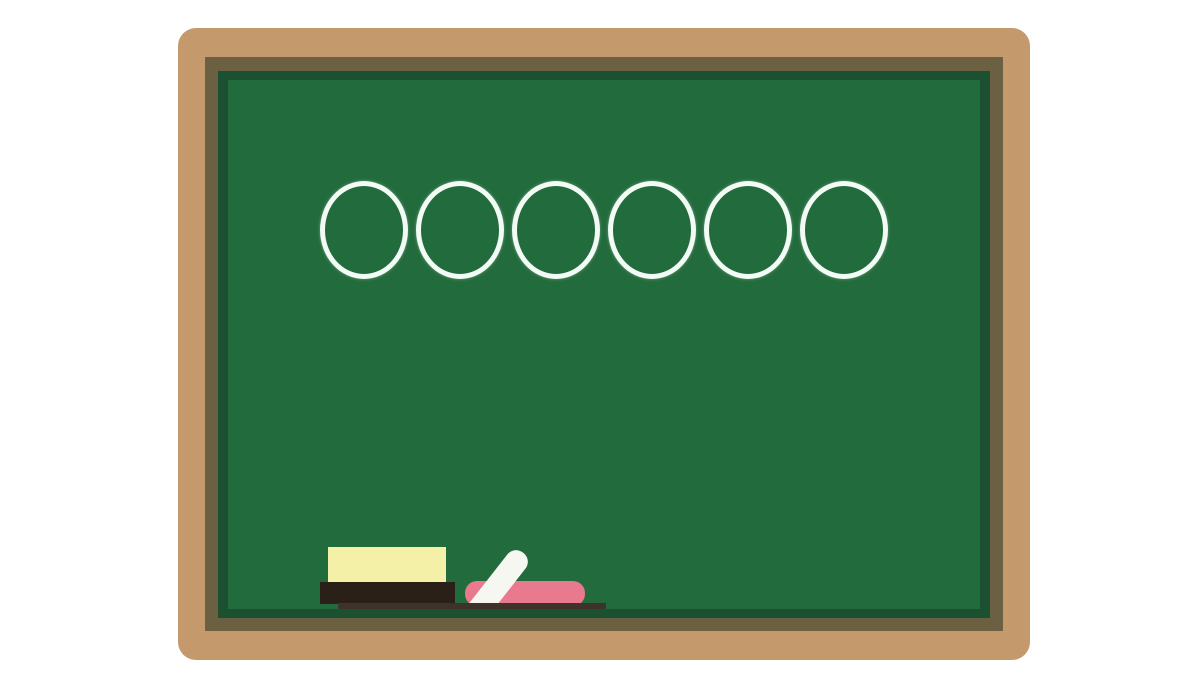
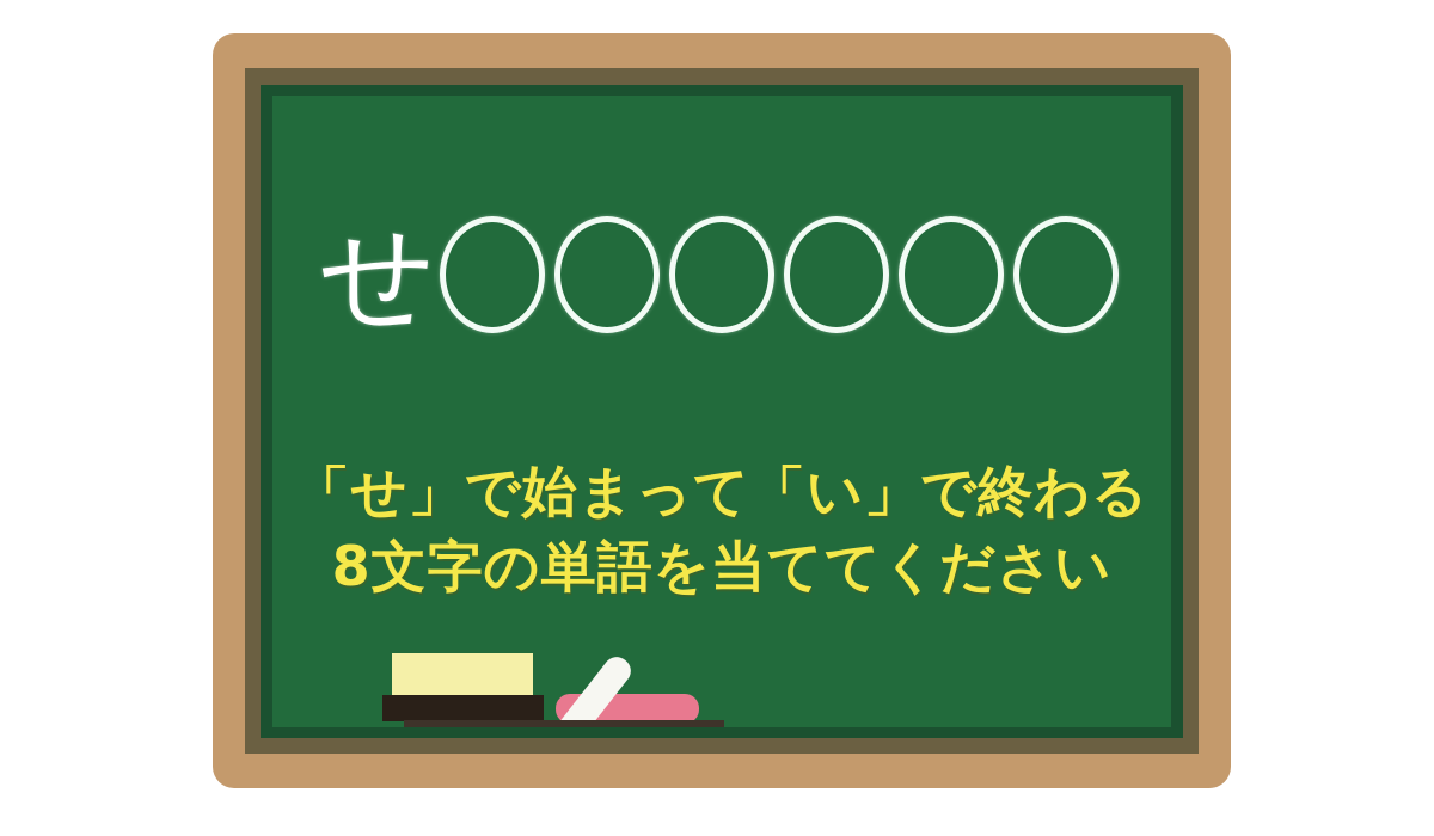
+ せ
+ 「せ」で始まって「い」で終わる
+ 8文字の単語を当ててください
